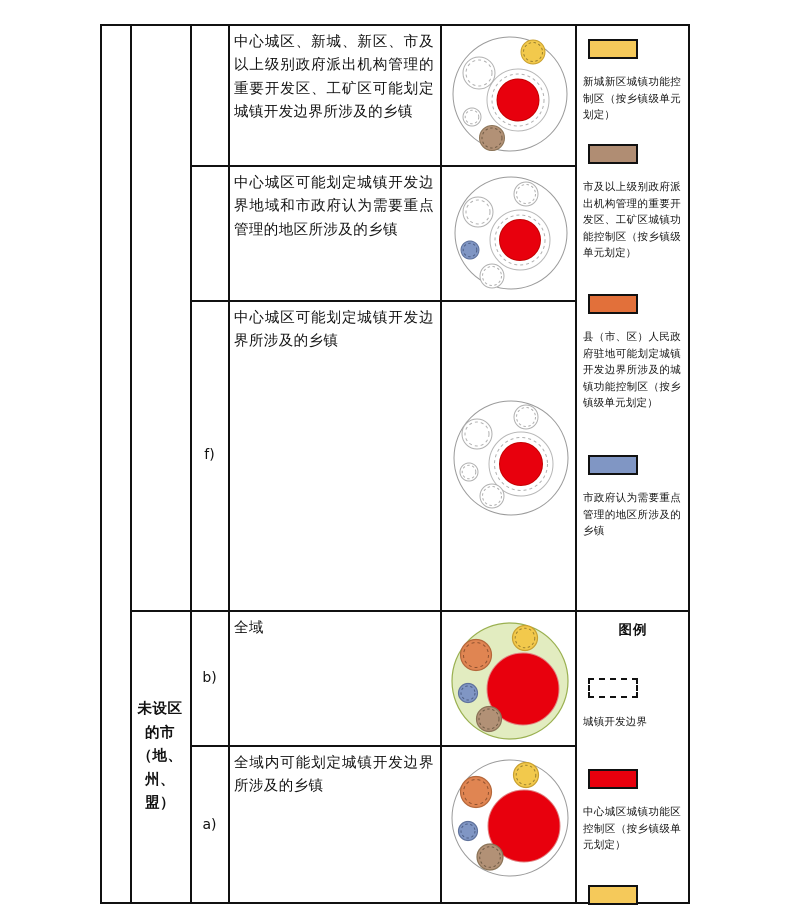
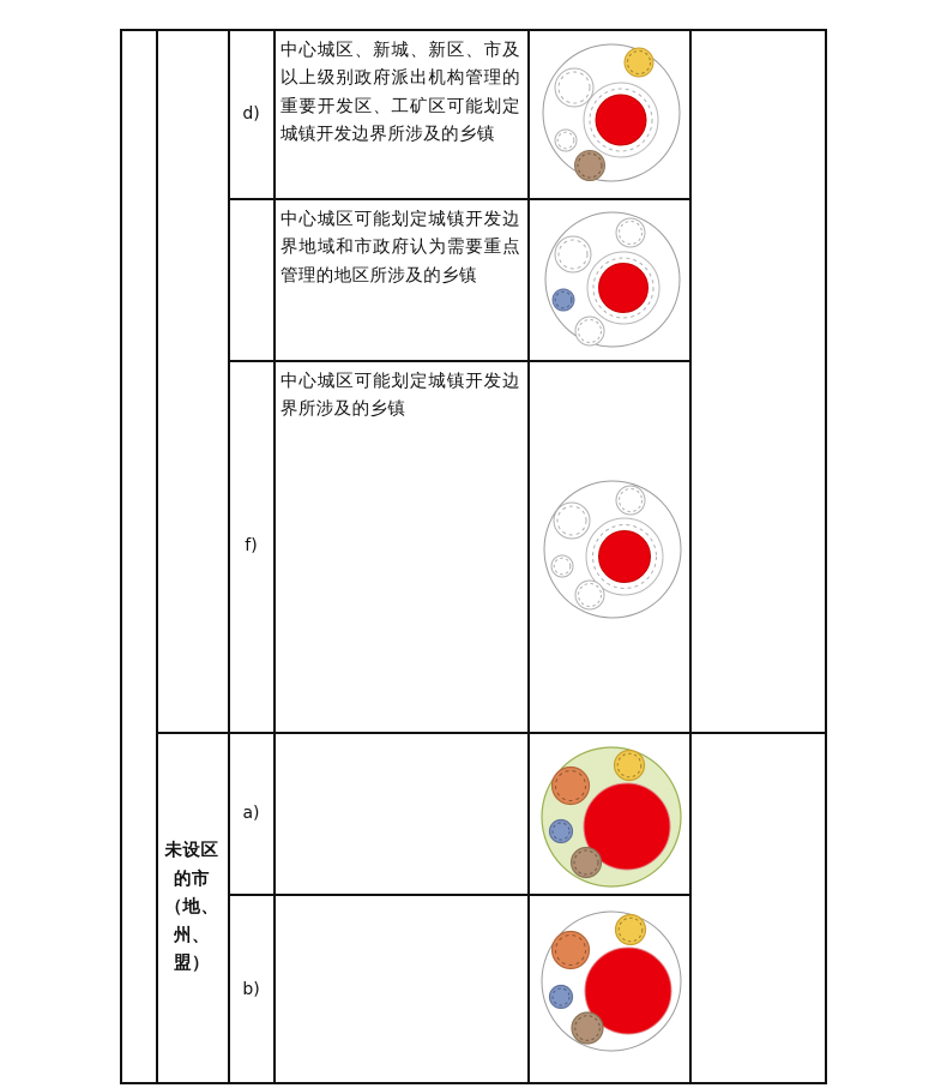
+ d)
  中心城区、新城、新区、市及以上级别政府派出机构管理的重要开发区、工矿区可能划定城镇开发边界所涉及的乡镇
  中心城区可能划定城镇开发边界地域和市政府认为需要重点管理的地区所涉及的乡镇
  f)
  中心城区可能划定城镇开发边界所涉及的乡镇
  未设区的市（地、州、盟）
- b)
+ a)
- 全域
- a)
+ b)
- 全域内可能划定城镇开发边界所涉及的乡镇
- 新城新区城镇功能控制区（按乡镇级单元划定）
- 市及以上级别政府派出机构管理的重要开发区、工矿区城镇功能控制区（按乡镇级单元划定）
- 县（市、区）人民政府驻地可能划定城镇开发边界所涉及的城镇功能控制区（按乡镇级单元划定）
- 市政府认为需要重点管理的地区所涉及的乡镇
- 图例
- 城镇开发边界
- 中心城区城镇功能区控制区（按乡镇级单元划定）
